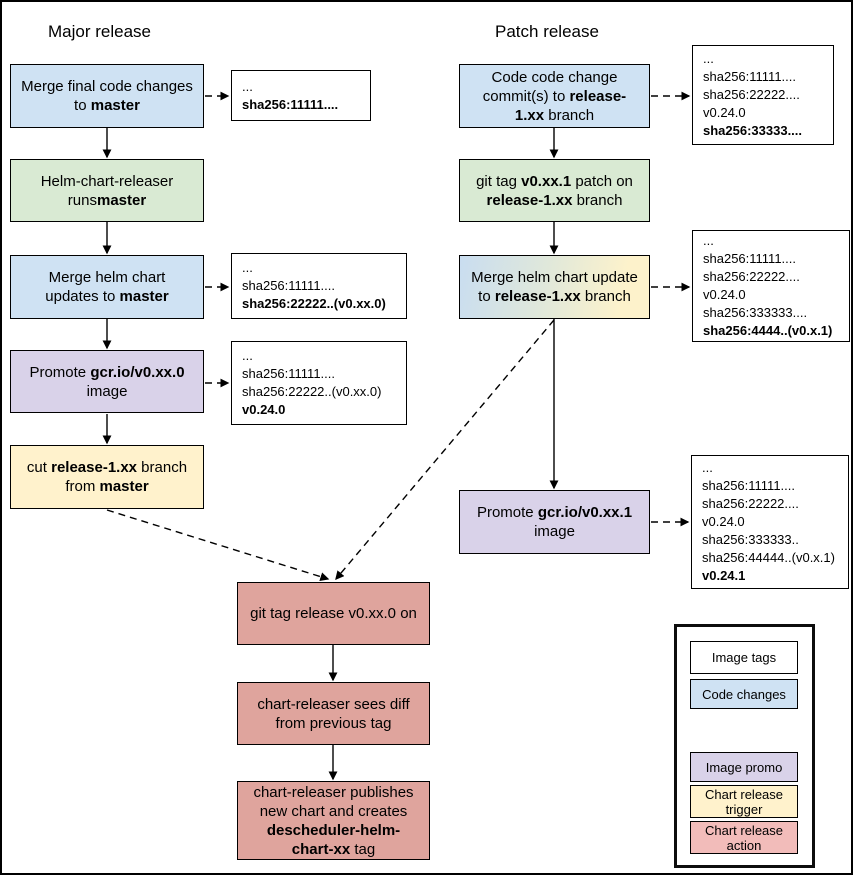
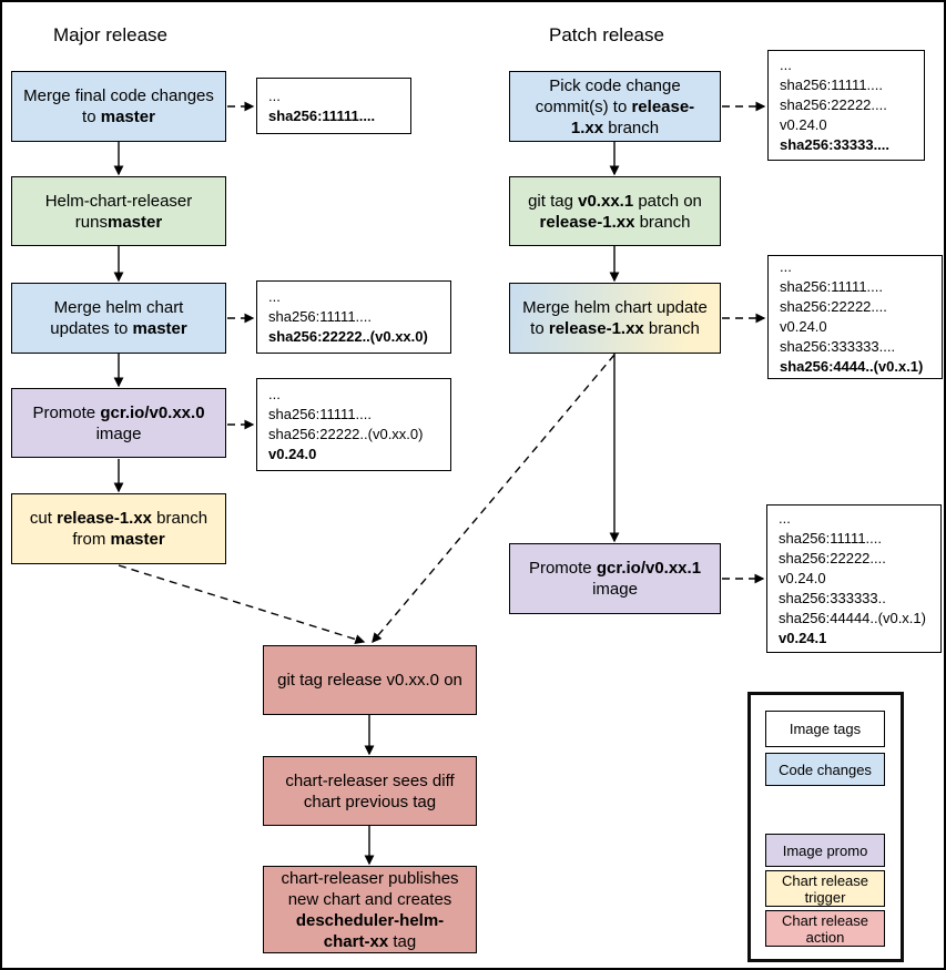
  Major release
  Patch release
  Merge final code changes to master
  Helm-chart-releaser runsmaster
  Merge helm chart updates to master
  Promote gcr.io/v0.xx.0 image
  cut release-1.xx branch from master
- Code code change commit(s) to release-1.xx branch
+ Pick code change commit(s) to release-1.xx branch
  git tag v0.xx.1 patch on release-1.xx branch
  Merge helm chart update to release-1.xx branch
  Promote gcr.io/v0.xx.1 image
  git tag release v0.xx.0 on
- chart-releaser sees diff from previous tag
+ chart-releaser sees diff chart previous tag
  chart-releaser publishes new chart and creates descheduler-helm-chart-xx tag
  ...
  sha256:11111....
  ...
  sha256:11111....
  sha256:22222..(v0.xx.0)
  ...
  sha256:11111....
  sha256:22222..(v0.xx.0)
  v0.24.0
  ...
  sha256:11111....
  sha256:22222....
  v0.24.0
  sha256:33333....
  ...
  sha256:11111....
  sha256:22222....
  v0.24.0
  sha256:333333....
  sha256:4444..(v0.x.1)
  ...
  sha256:11111....
  sha256:22222....
  v0.24.0
  sha256:333333..
  sha256:44444..(v0.x.1)
  v0.24.1
  Image tags
  Code changes
  Image promo
  Chart release trigger
  Chart release action
